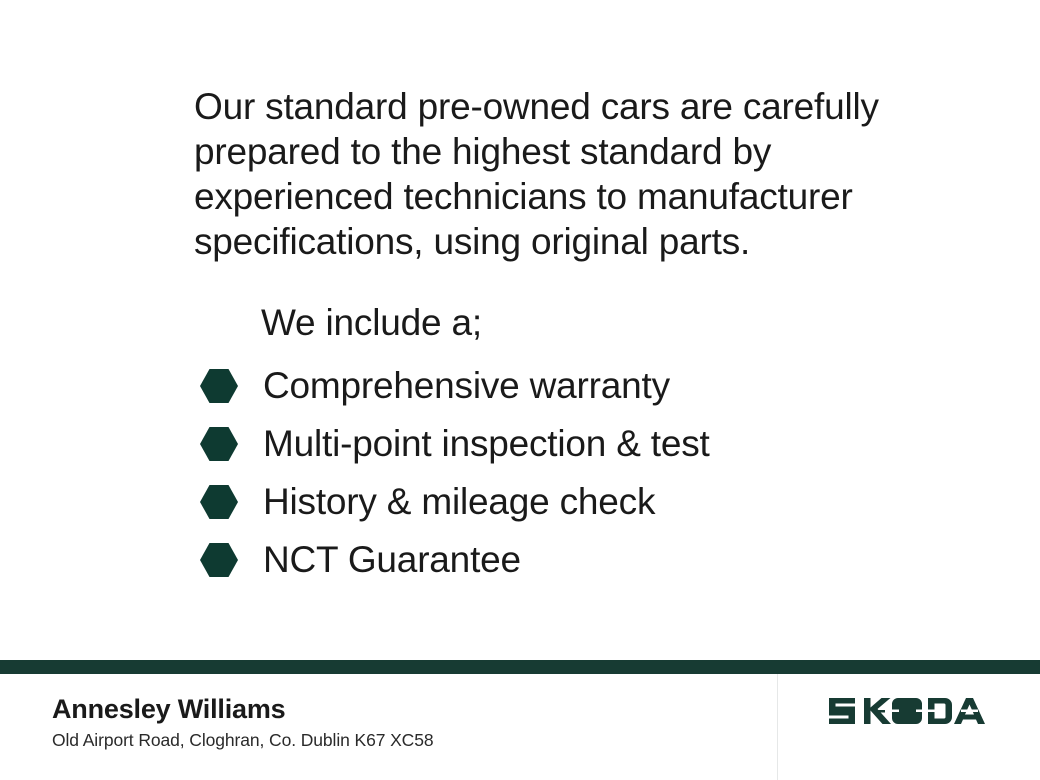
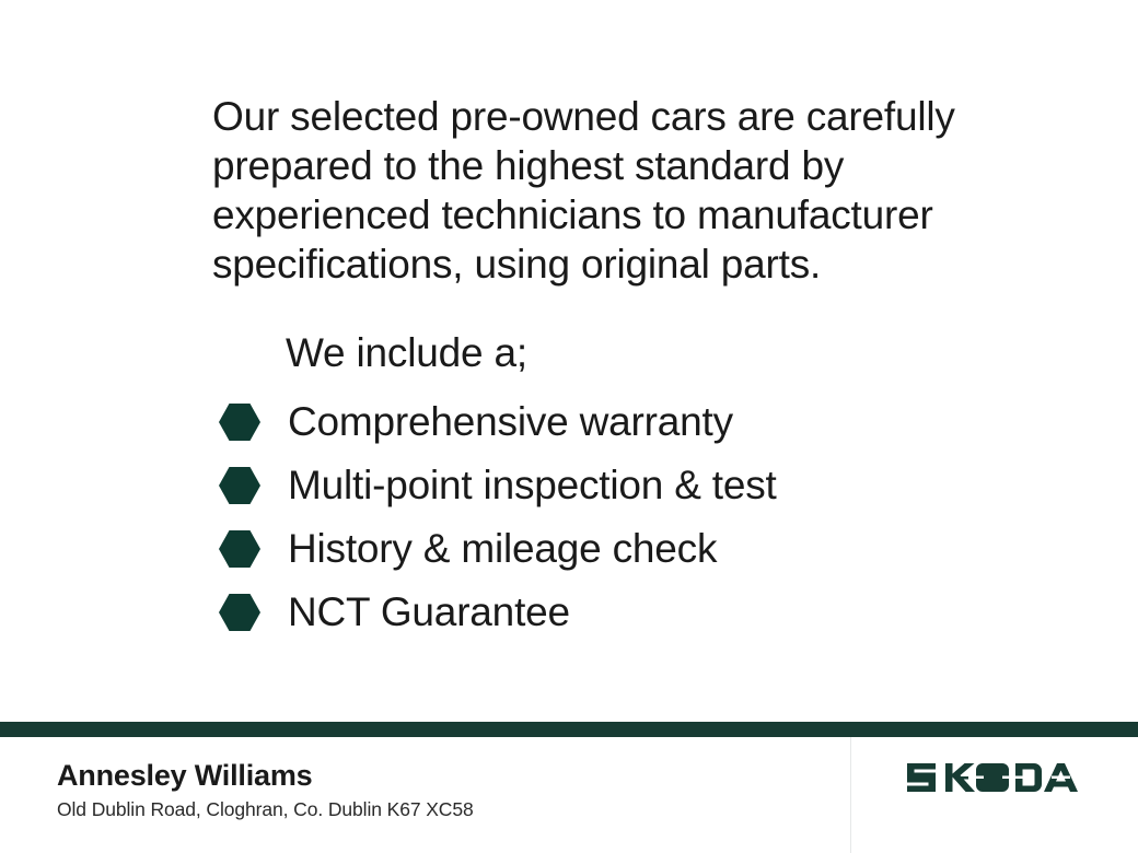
- Our standard pre-owned cars are carefully prepared to the highest standard by experienced technicians to manufacturer specifications, using original parts.
+ Our selected pre-owned cars are carefully prepared to the highest standard by experienced technicians to manufacturer specifications, using original parts.
  We include a;
  Comprehensive warranty
  Multi-point inspection & test
  History & mileage check
  NCT Guarantee
  Annesley Williams
- Old Airport Road, Cloghran, Co. Dublin K67 XC58
+ Old Dublin Road, Cloghran, Co. Dublin K67 XC58
